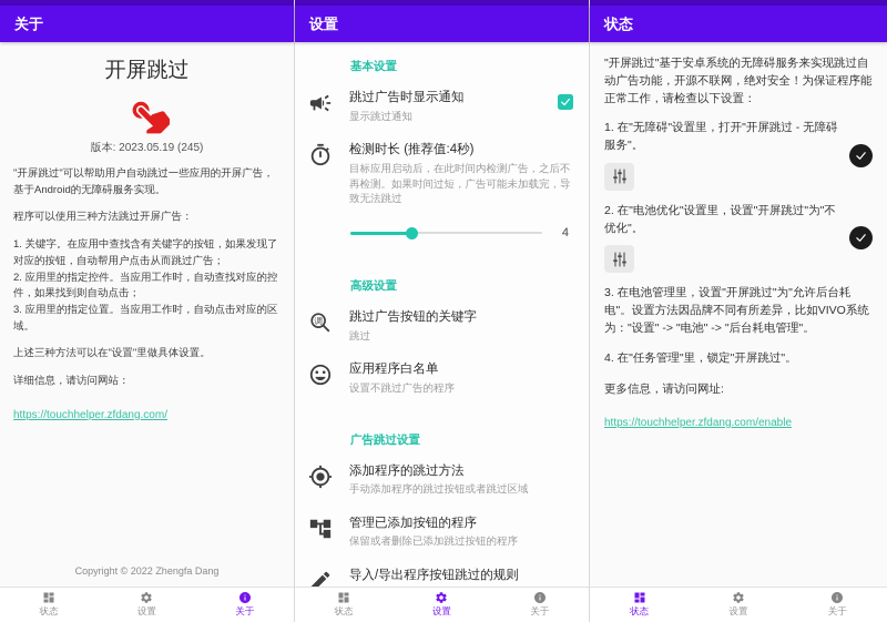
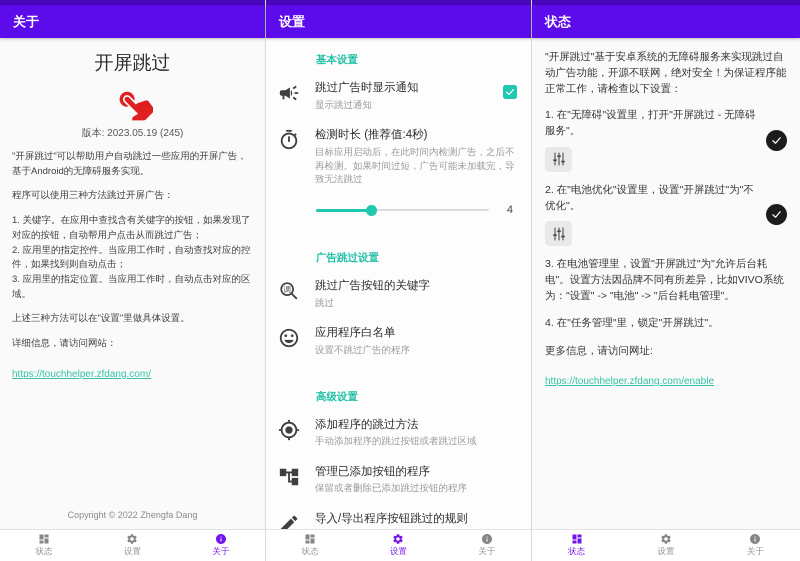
  关于
  开屏跳过
  版本: 2023.05.19 (245)
  "开屏跳过"可以帮助用户自动跳过一些应用的开屏广告，基于Android的无障碍服务实现。
  程序可以使用三种方法跳过开屏广告：
  1. 关键字。在应用中查找含有关键字的按钮，如果发现了对应的按钮，自动帮用户点击从而跳过广告；
  2. 应用里的指定控件。当应用工作时，自动查找对应的控件，如果找到则自动点击；
  3. 应用里的指定位置。当应用工作时，自动点击对应的区域。
  上述三种方法可以在"设置"里做具体设置。
  详细信息，请访问网站：
  https://touchhelper.zfdang.com/
  Copyright © 2022 Zhengfa Dang
  状态
  设置
  关于
  设置
  基本设置
  跳过广告时显示通知
  显示跳过通知
  检测时长 (推荐值:4秒)
  目标应用启动后，在此时间内检测广告，之后不再检测。如果时间过短，广告可能未加载完，导致无法跳过
  4
- 高级设置
+ 广告跳过设置
  跳过广告按钮的关键字
  跳过
  应用程序白名单
  设置不跳过广告的程序
- 广告跳过设置
+ 高级设置
  添加程序的跳过方法
  手动添加程序的跳过按钮或者跳过区域
  管理已添加按钮的程序
  保留或者删除已添加跳过按钮的程序
  导入/导出程序按钮跳过的规则
  状态
  设置
  关于
  状态
  "开屏跳过"基于安卓系统的无障碍服务来实现跳过自动广告功能，开源不联网，绝对安全！为保证程序能正常工作，请检查以下设置：
  1. 在"无障碍"设置里，打开"开屏跳过 - 无障碍服务"。
  2. 在"电池优化"设置里，设置"开屏跳过"为"不优化"。
  3. 在电池管理里，设置"开屏跳过"为"允许后台耗电"。设置方法因品牌不同有所差异，比如VIVO系统为："设置" -> "电池" -> "后台耗电管理"。
  4. 在"任务管理"里，锁定"开屏跳过"。
  更多信息，请访问网址:
  https://touchhelper.zfdang.com/enable
  状态
  设置
  关于
